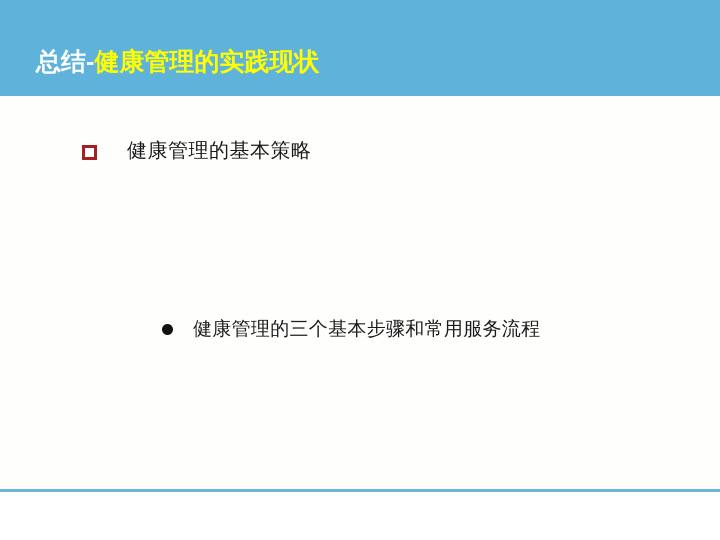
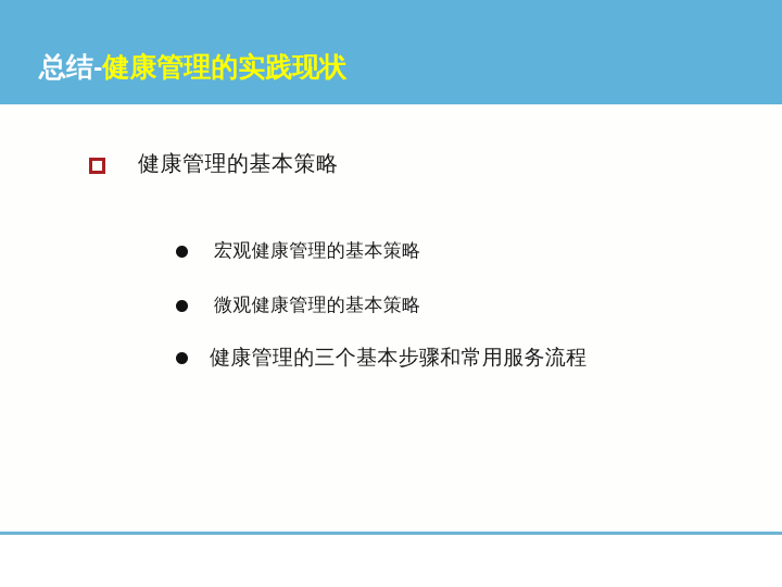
  总结-健康管理的实践现状
  健康管理的基本策略
+ 宏观健康管理的基本策略
+ 微观健康管理的基本策略
  健康管理的三个基本步骤和常用服务流程
